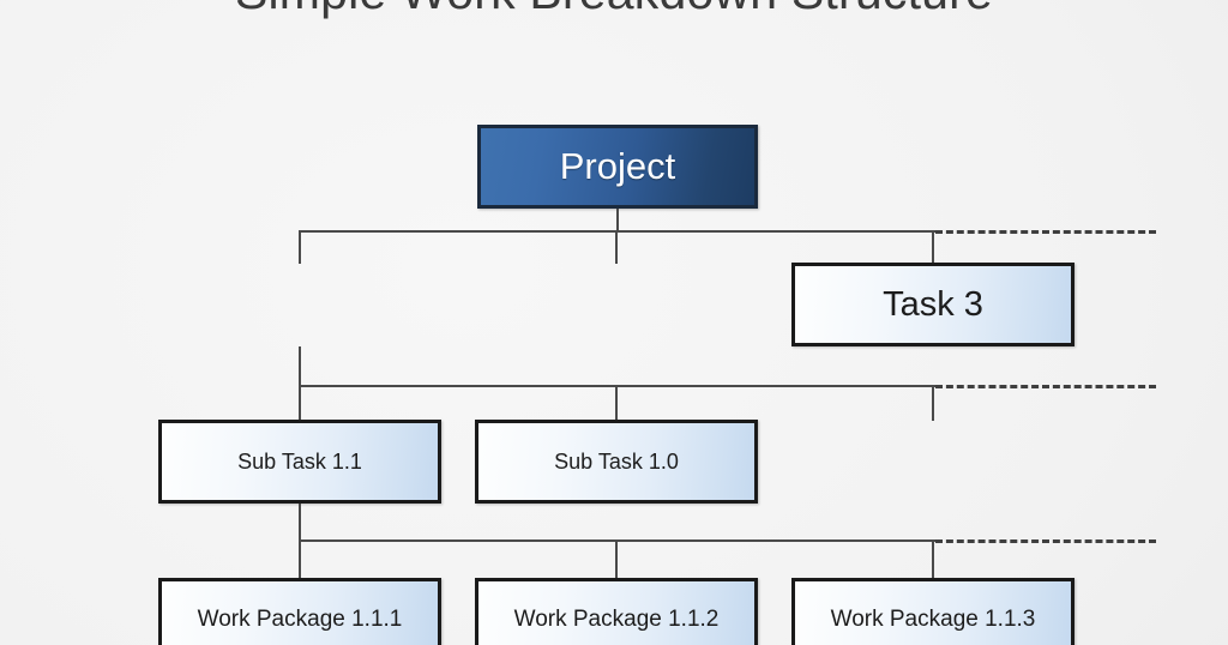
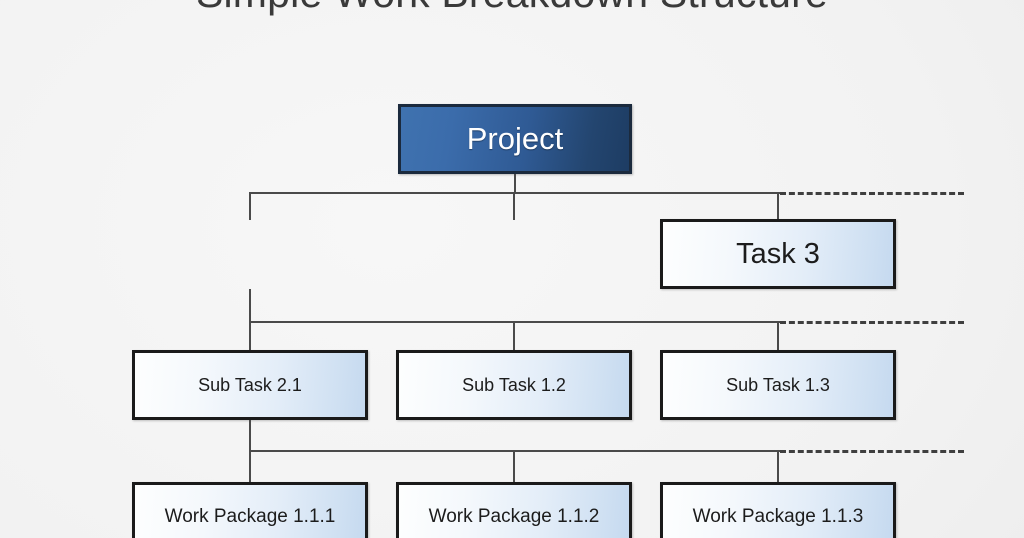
  Project
  Task 3
- Sub Task 1.1
+ Sub Task 2.1
- Sub Task 1.0
+ Sub Task 1.2
+ Sub Task 1.3
  Work Package 1.1.1
  Work Package 1.1.2
  Work Package 1.1.3
